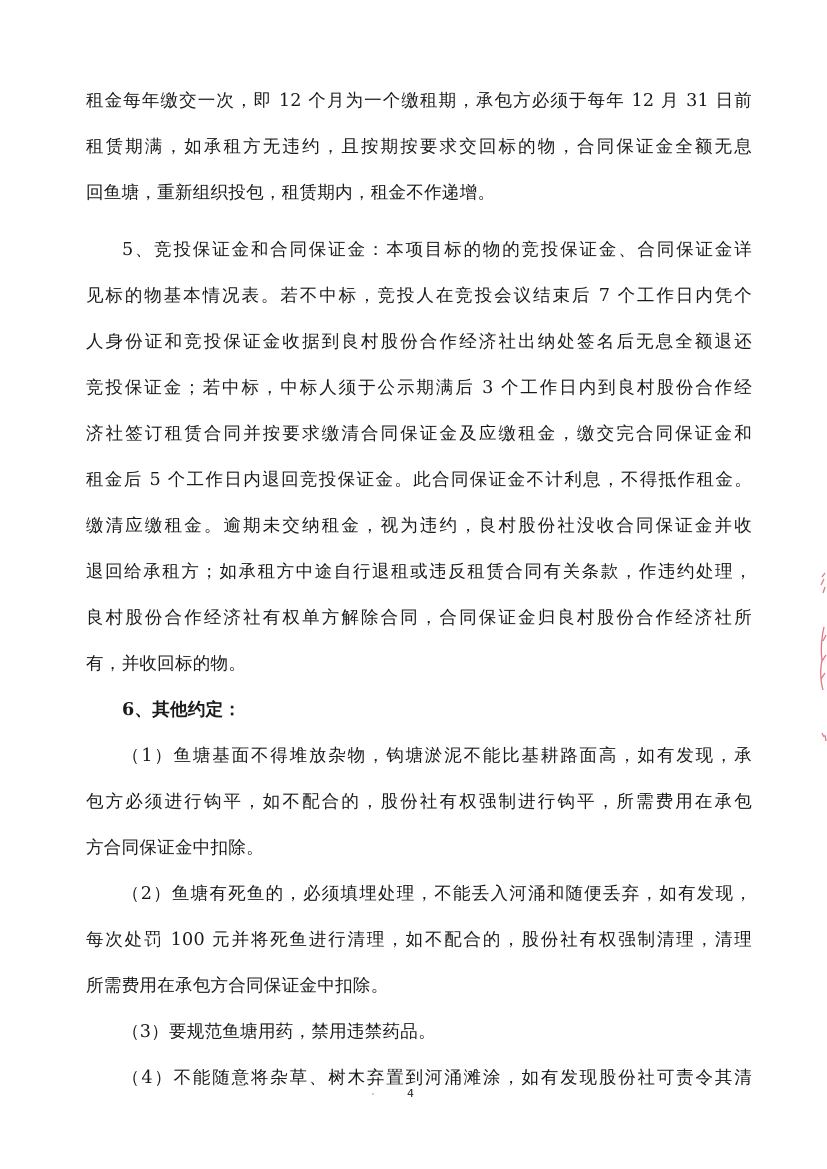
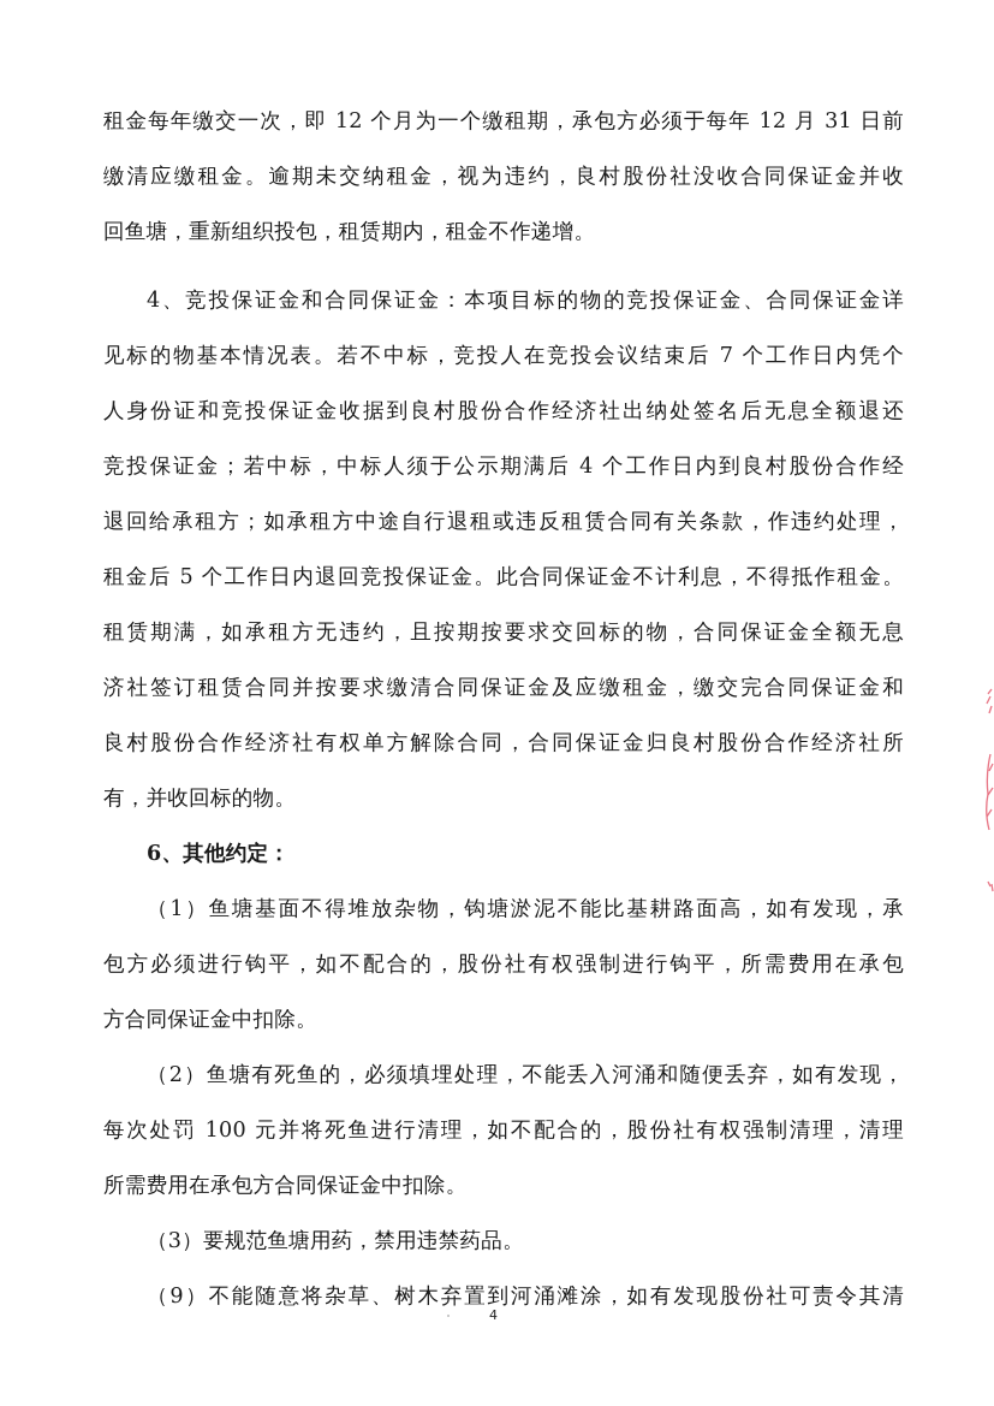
  租金每年缴交一次，即 12 个月为一个缴租期，承包方必须于每年 12 月 31 日前
- 租赁期满，如承租方无违约，且按期按要求交回标的物，合同保证金全额无息
+ 缴清应缴租金。逾期未交纳租金，视为违约，良村股份社没收合同保证金并收
  回鱼塘，重新组织投包，租赁期内，租金不作递增。
- 5、竞投保证金和合同保证金：本项目标的物的竞投保证金、合同保证金详
+ 4、竞投保证金和合同保证金：本项目标的物的竞投保证金、合同保证金详
  见标的物基本情况表。若不中标，竞投人在竞投会议结束后 7 个工作日内凭个
  人身份证和竞投保证金收据到良村股份合作经济社出纳处签名后无息全额退还
- 竞投保证金；若中标，中标人须于公示期满后 3 个工作日内到良村股份合作经
+ 竞投保证金；若中标，中标人须于公示期满后 4 个工作日内到良村股份合作经
- 济社签订租赁合同并按要求缴清合同保证金及应缴租金，缴交完合同保证金和
+ 退回给承租方；如承租方中途自行退租或违反租赁合同有关条款，作违约处理，
  租金后 5 个工作日内退回竞投保证金。此合同保证金不计利息，不得抵作租金。
- 缴清应缴租金。逾期未交纳租金，视为违约，良村股份社没收合同保证金并收
+ 租赁期满，如承租方无违约，且按期按要求交回标的物，合同保证金全额无息
- 退回给承租方；如承租方中途自行退租或违反租赁合同有关条款，作违约处理，
+ 济社签订租赁合同并按要求缴清合同保证金及应缴租金，缴交完合同保证金和
  良村股份合作经济社有权单方解除合同，合同保证金归良村股份合作经济社所
  有，并收回标的物。
  6、其他约定：
  （1）鱼塘基面不得堆放杂物，钩塘淤泥不能比基耕路面高，如有发现，承
  包方必须进行钩平，如不配合的，股份社有权强制进行钩平，所需费用在承包
  方合同保证金中扣除。
  （2）鱼塘有死鱼的，必须填埋处理，不能丢入河涌和随便丢弃，如有发现，
  每次处罚 100 元并将死鱼进行清理，如不配合的，股份社有权强制清理，清理
  所需费用在承包方合同保证金中扣除。
  （3）要规范鱼塘用药，禁用违禁药品。
- （4）不能随意将杂草、树木弃置到河涌滩涂，如有发现股份社可责令其清
+ （9）不能随意将杂草、树木弃置到河涌滩涂，如有发现股份社可责令其清
  4
